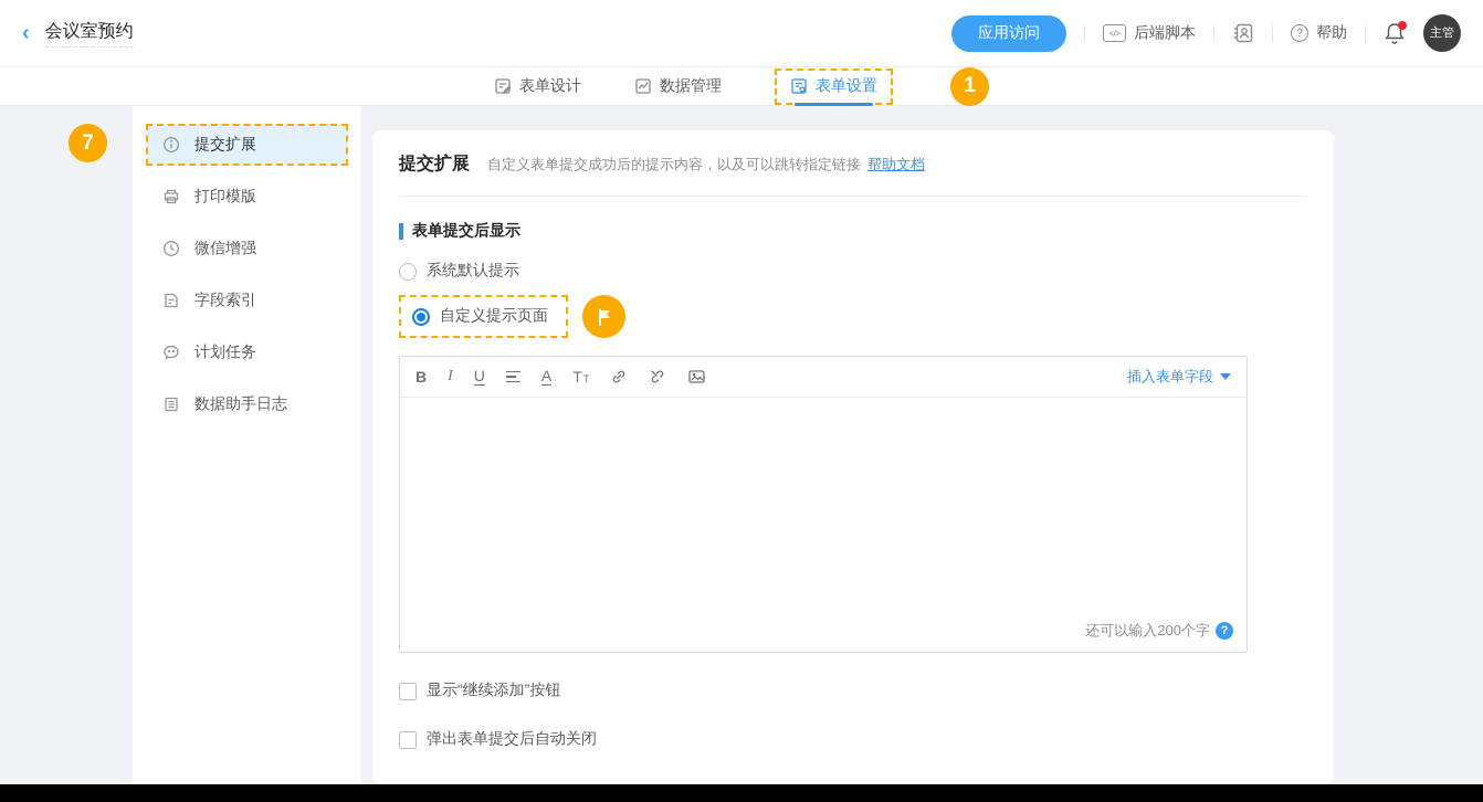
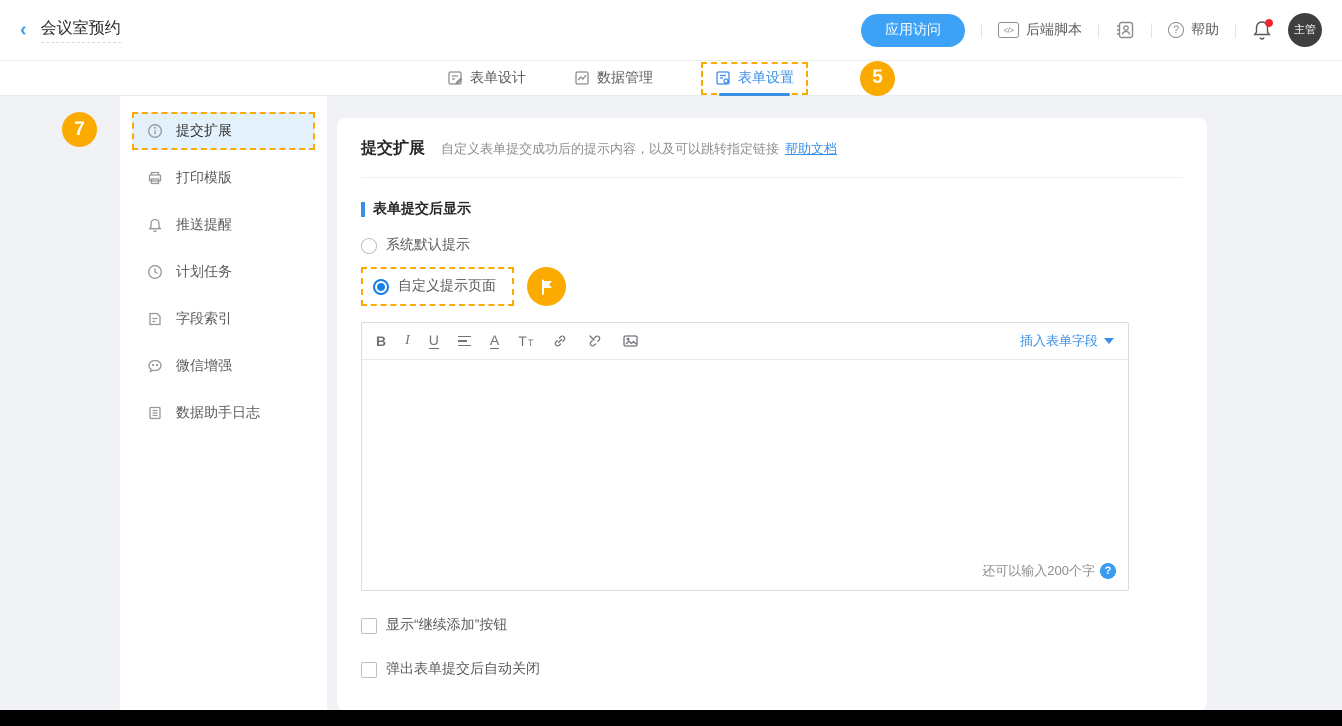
  ‹
  会议室预约
  应用访问
  </>
  后端脚本
  ?
  帮助
  主管
  表单设计
  数据管理
  表单设置
- 1
+ 5
  7
  提交扩展
  打印模版
+ 推送提醒
- 微信增强
+ 计划任务
  字段索引
- 计划任务
+ 微信增强
  数据助手日志
  提交扩展
  自定义表单提交成功后的提示内容，以及可以跳转指定链接
  帮助文档
  表单提交后显示
  系统默认提示
  自定义提示页面
  B
  I
  U
  A
  T
  T
  插入表单字段
  还可以输入200个字
  ?
  显示“继续添加”按钮
  弹出表单提交后自动关闭
